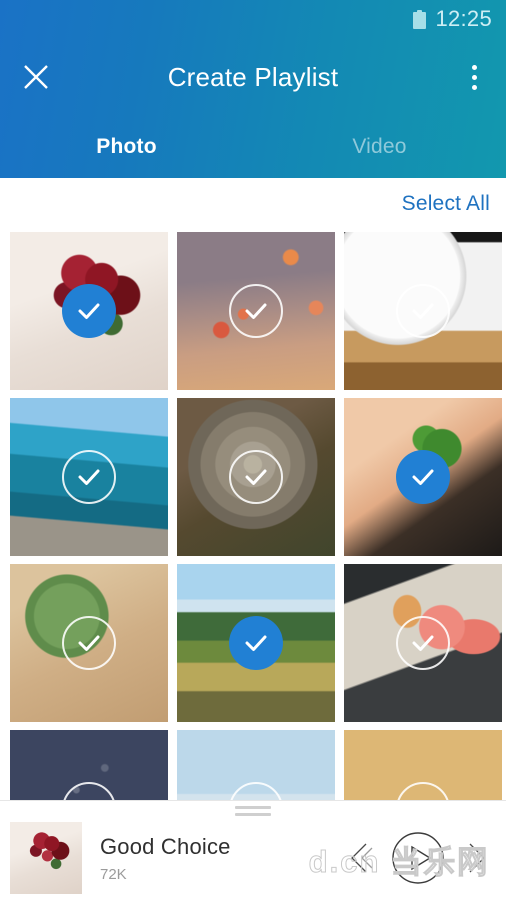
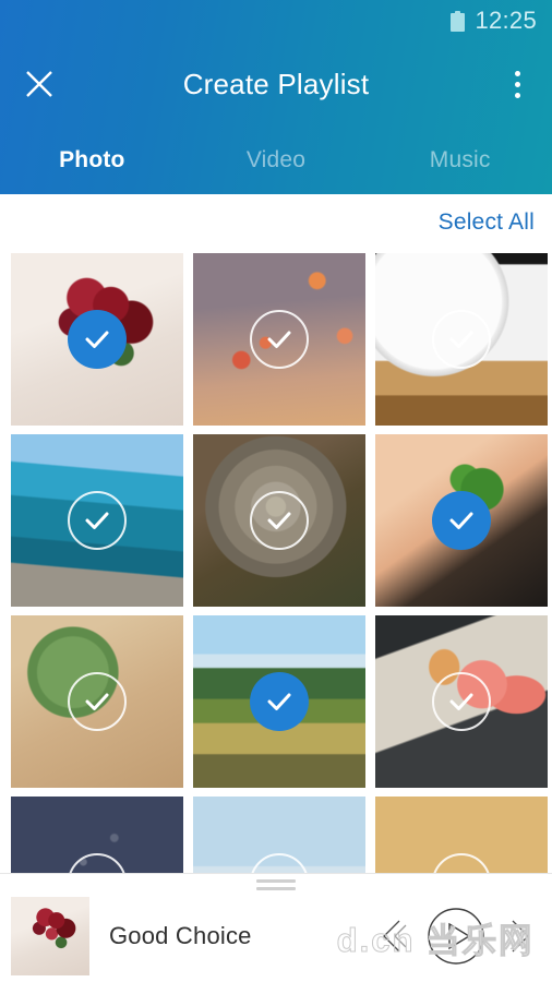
  12:25
  Create Playlist
  Photo
  Video
+ Music
  Select All
  Good Choice
- 72K
  d.cn 当乐网
